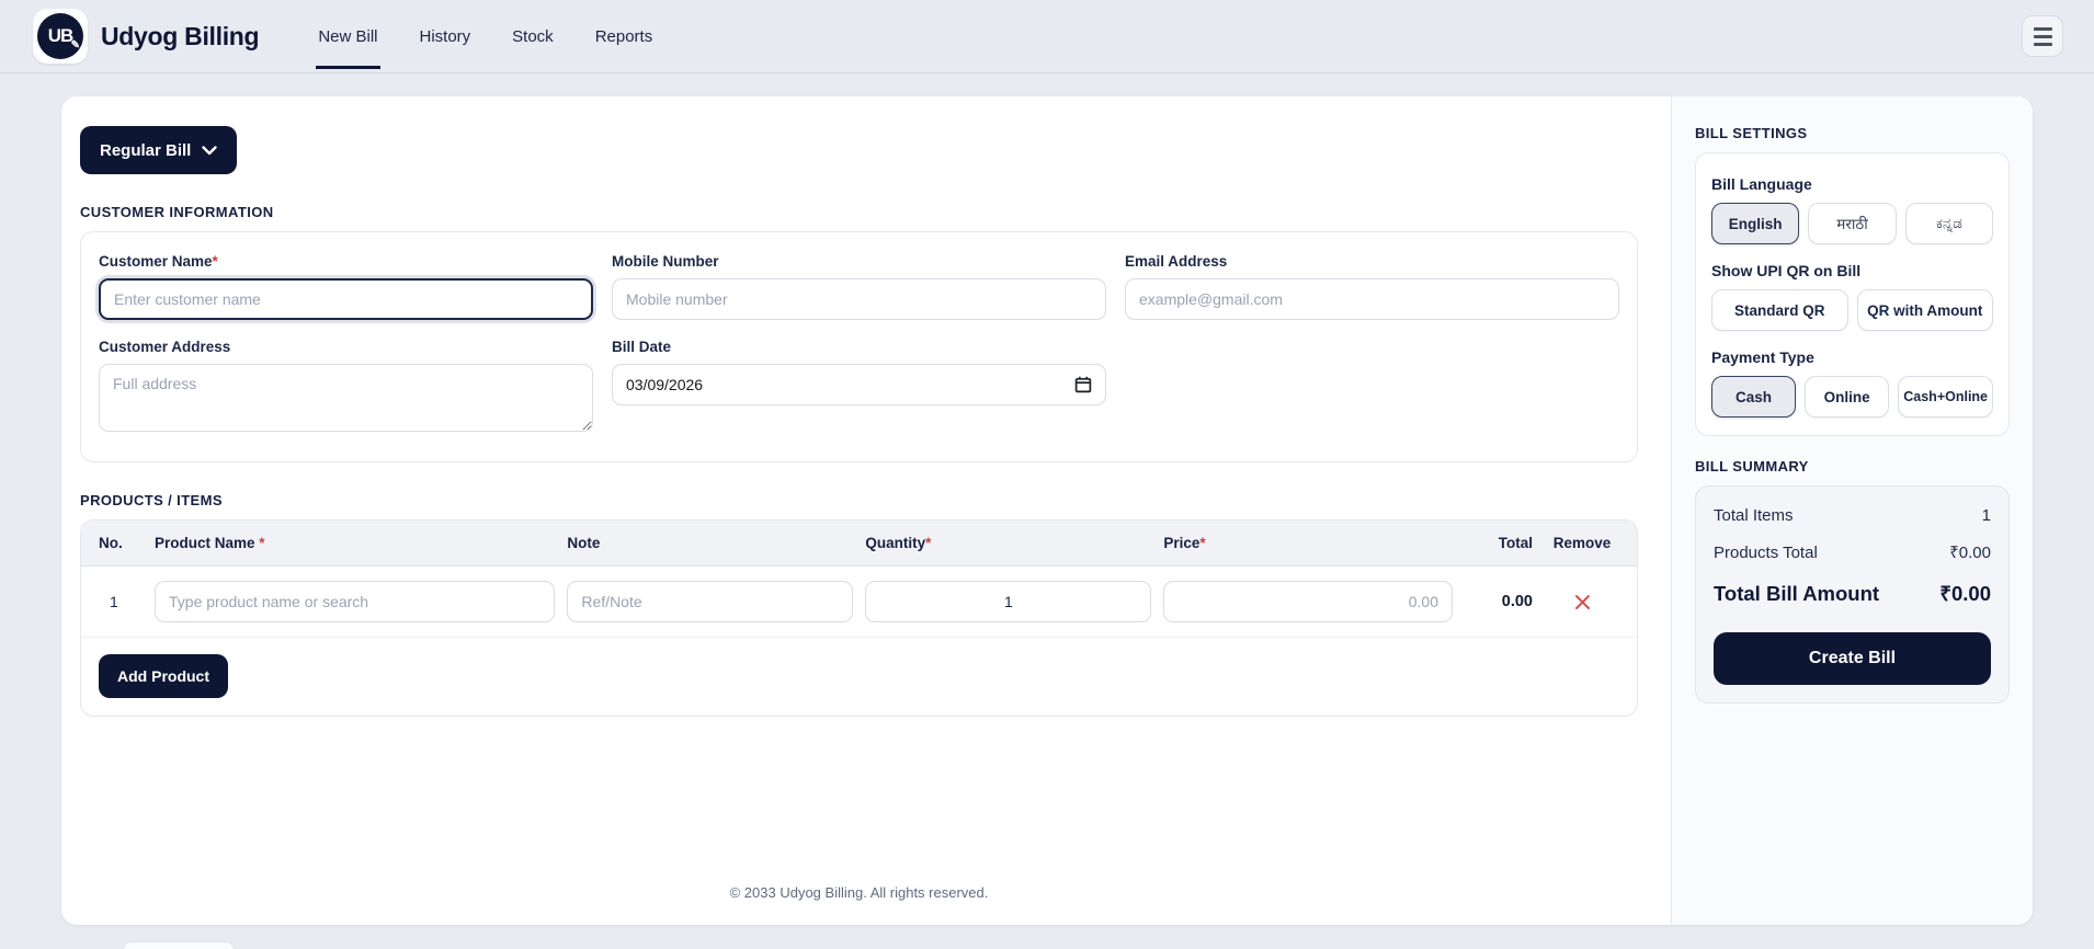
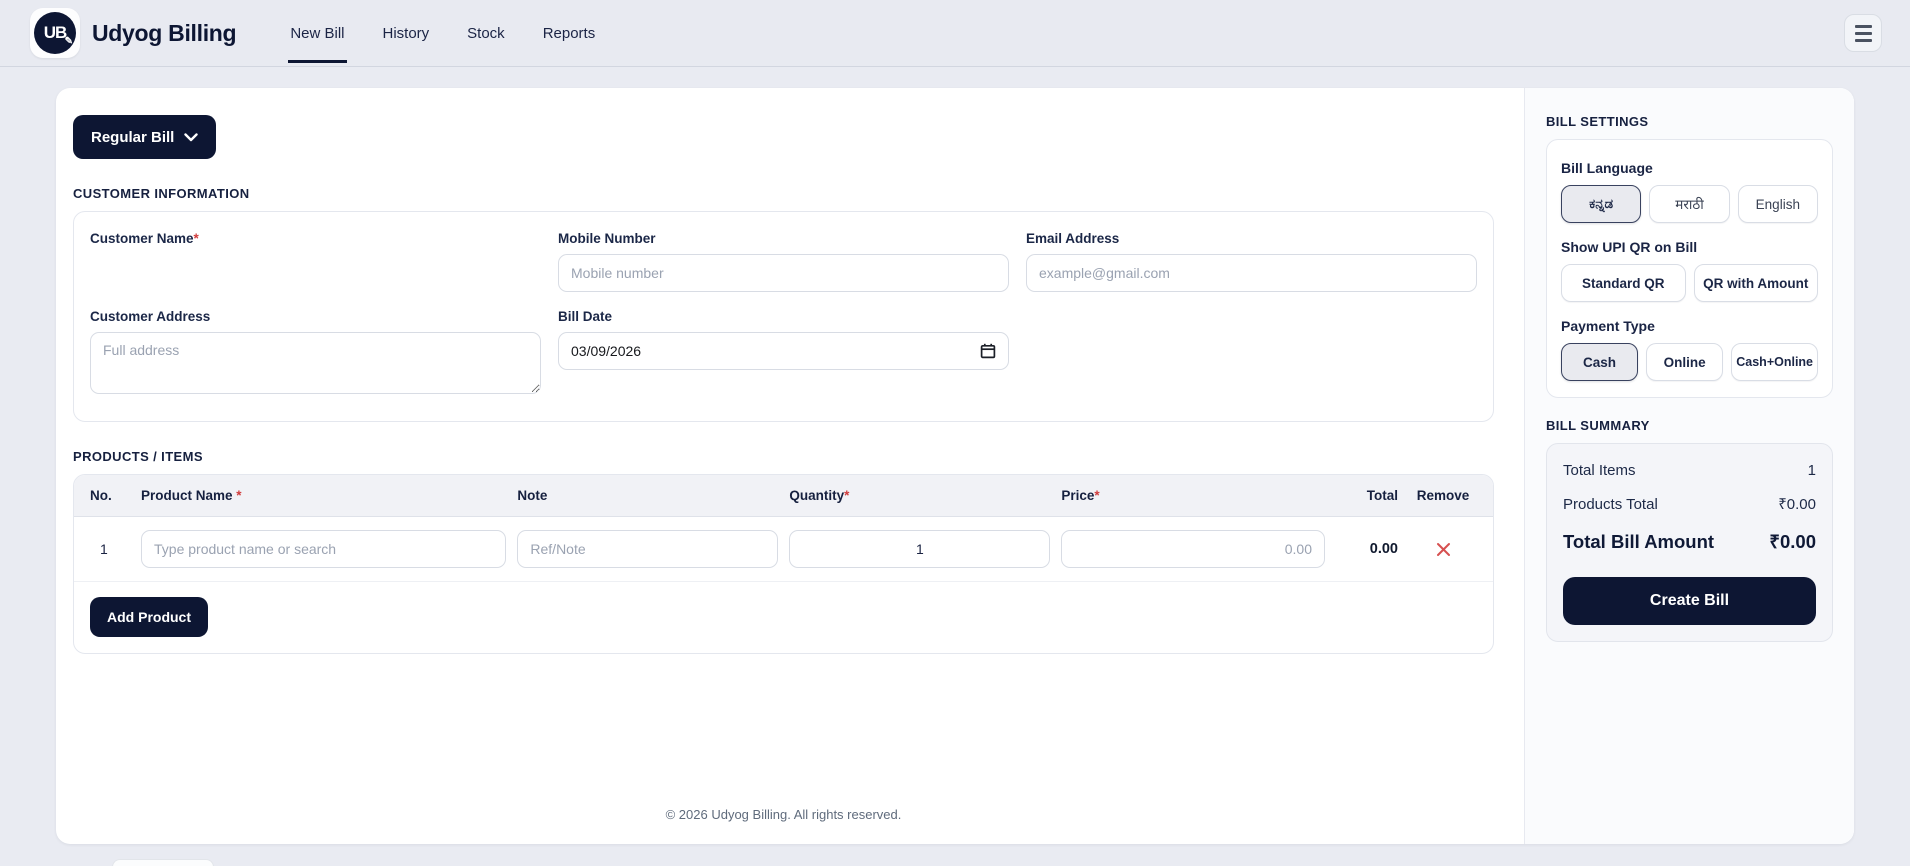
  UB
  ✎
  Udyog Billing
  New Bill
  History
  Stock
  Reports
  Regular Bill
  CUSTOMER INFORMATION
  Customer Name*
- Enter customer name
  Mobile Number
  Mobile number
  Email Address
  example@gmail.com
  Customer Address
  Full address
  Bill Date
  03/09/2026
  PRODUCTS / ITEMS
  No.
  Product Name *
  Note
  Quantity*
  Price*
  Total
  Remove
  1
  Type product name or search
  Ref/Note
  1
  0.00
  0.00
  Add Product
- © 2033 Udyog Billing. All rights reserved.
+ © 2026 Udyog Billing. All rights reserved.
  BILL SETTINGS
  Bill Language
- English
+ ಕನ್ನಡ
  मराठी
- ಕನ್ನಡ
+ English
  Show UPI QR on Bill
  Standard QR
  QR with Amount
  Payment Type
  Cash
  Online
  Cash+Online
  BILL SUMMARY
  Total Items
  1
  Products Total
  ₹0.00
  Total Bill Amount
  ₹0.00
  Create Bill
